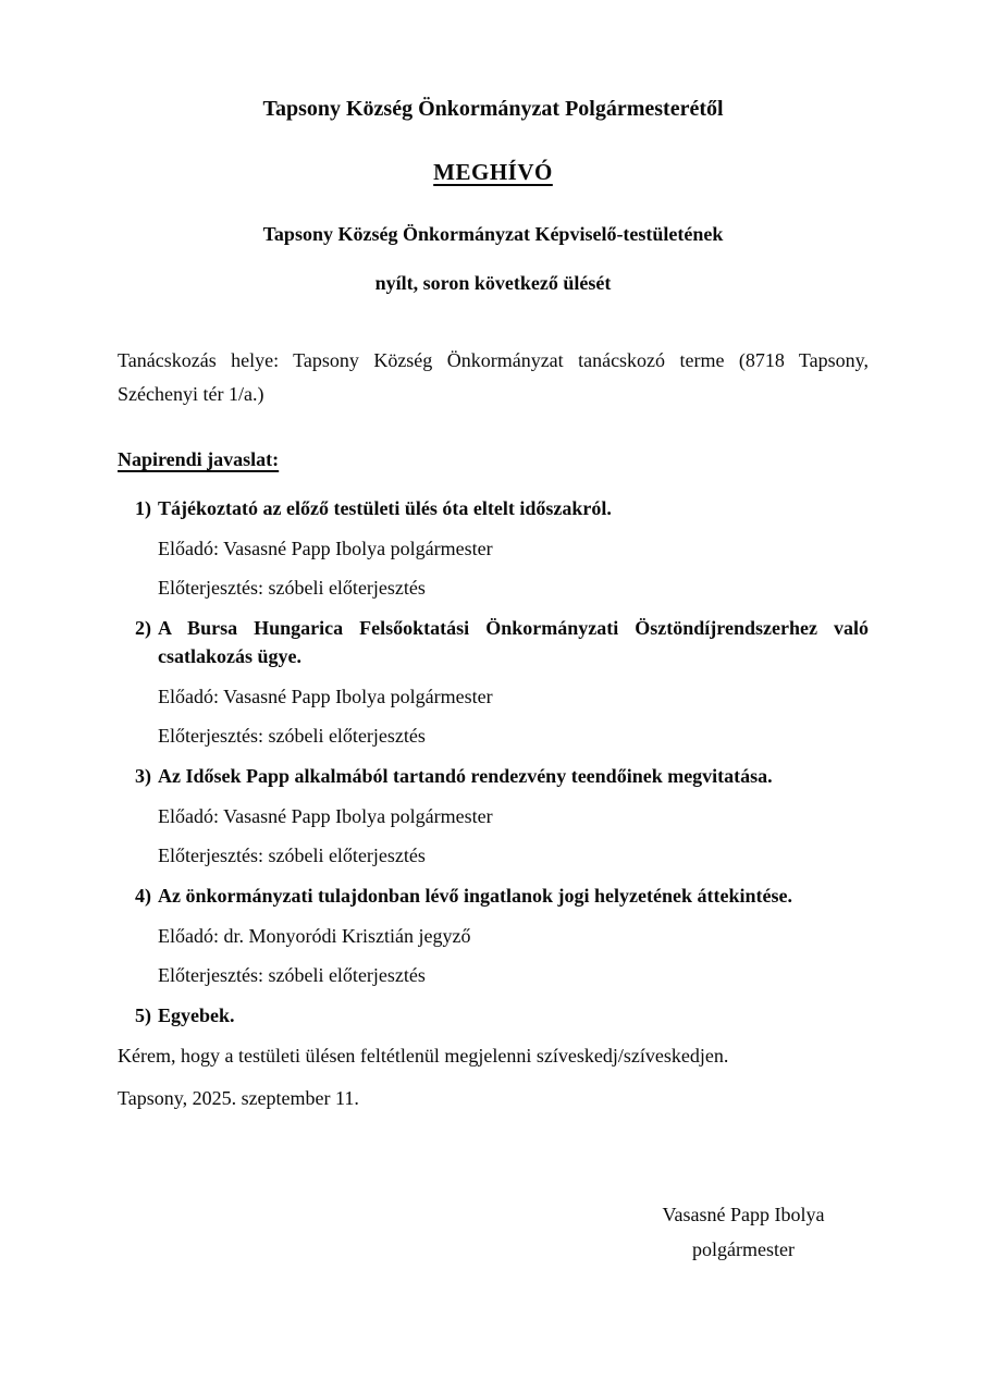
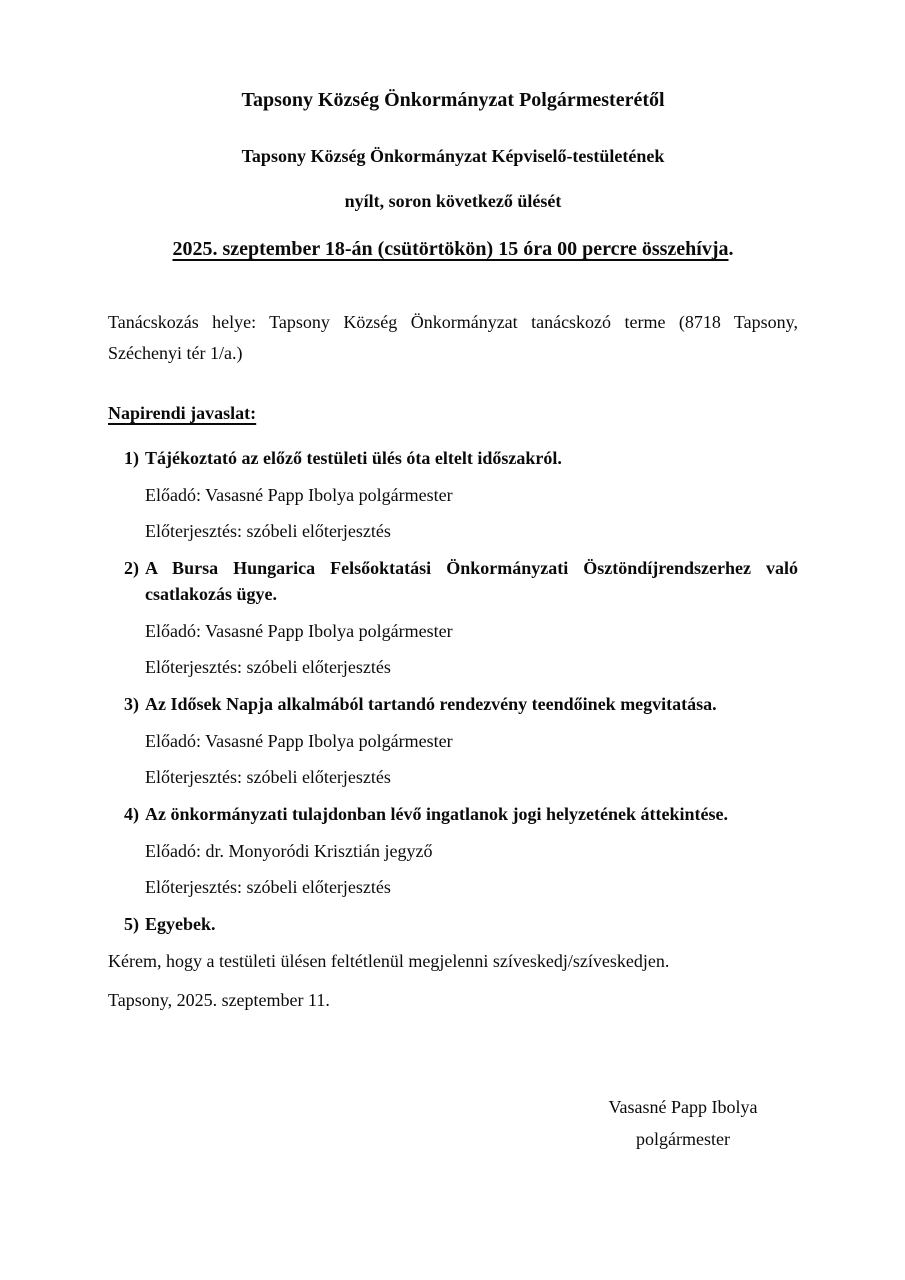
  Tapsony Község Önkormányzat Polgármesterétől
- MEGHÍVÓ
  Tapsony Község Önkormányzat Képviselő-testületének
  nyílt, soron következő ülését
+ 2025. szeptember 18-án (csütörtökön) 15 óra 00 percre összehívja.
  Tanácskozás helye: Tapsony Község Önkormányzat tanácskozó terme (8718 Tapsony, Széchenyi tér 1/a.)
  Napirendi javaslat:
  1)
  Tájékoztató az előző testületi ülés óta eltelt időszakról.
  Előadó: Vasasné Papp Ibolya polgármester
  Előterjesztés: szóbeli előterjesztés
  2)
  A Bursa Hungarica Felsőoktatási Önkormányzati Ösztöndíjrendszerhez való csatlakozás ügye.
  Előadó: Vasasné Papp Ibolya polgármester
  Előterjesztés: szóbeli előterjesztés
  3)
- Az Idősek Papp alkalmából tartandó rendezvény teendőinek megvitatása.
+ Az Idősek Napja alkalmából tartandó rendezvény teendőinek megvitatása.
  Előadó: Vasasné Papp Ibolya polgármester
  Előterjesztés: szóbeli előterjesztés
  4)
  Az önkormányzati tulajdonban lévő ingatlanok jogi helyzetének áttekintése.
  Előadó: dr. Monyoródi Krisztián jegyző
  Előterjesztés: szóbeli előterjesztés
  5)
  Egyebek.
  Kérem, hogy a testületi ülésen feltétlenül megjelenni szíveskedj/szíveskedjen.
  Tapsony, 2025. szeptember 11.
  Vasasné Papp Ibolya
  polgármester
